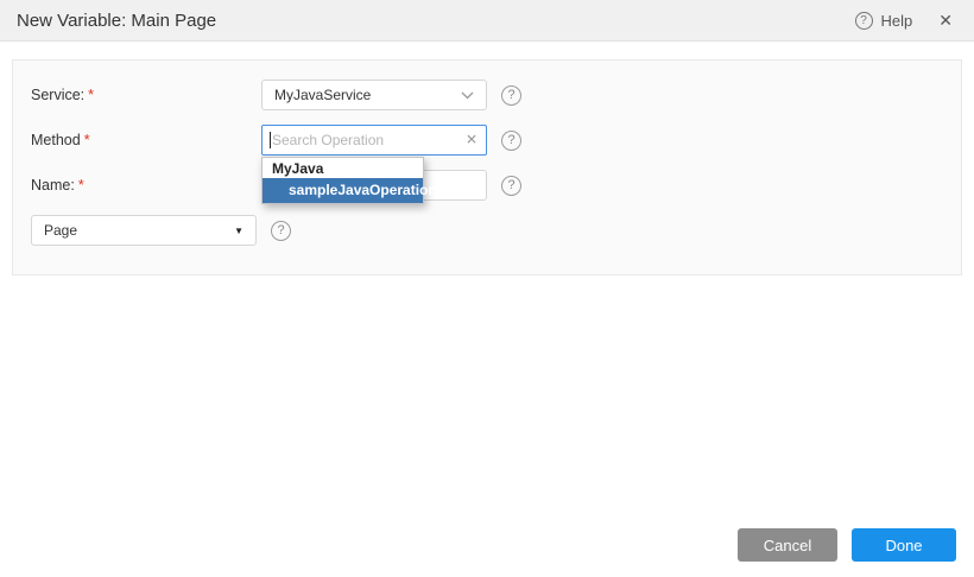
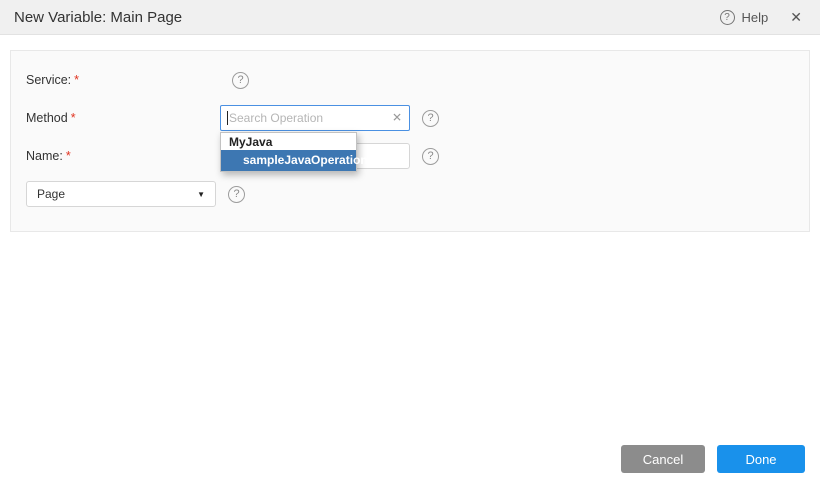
  New Variable: Main Page
  ?
  Help
  ✕
  Service: *
- MyJavaService
  ?
  Method *
  Search Operation
  ✕
  MyJava
  sampleJavaOperation
  ?
  Name: *
  ?
  Page
  ▼
  ?
  Cancel
  Done
